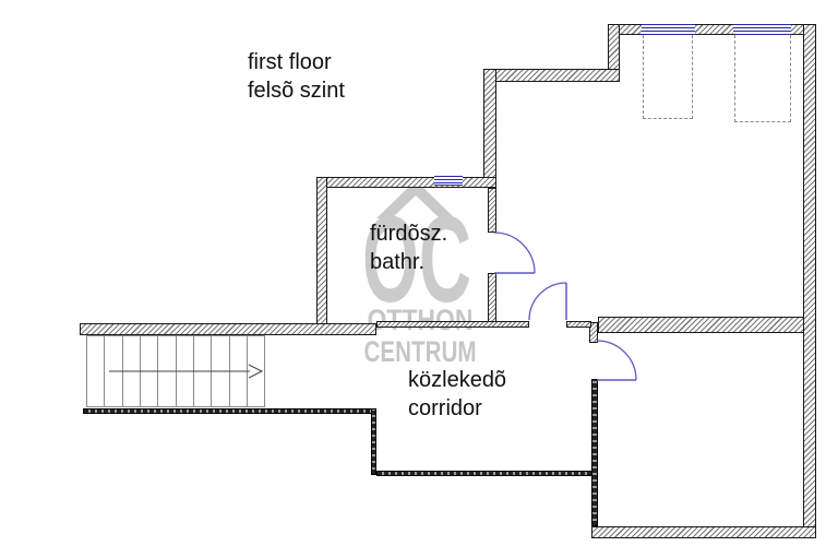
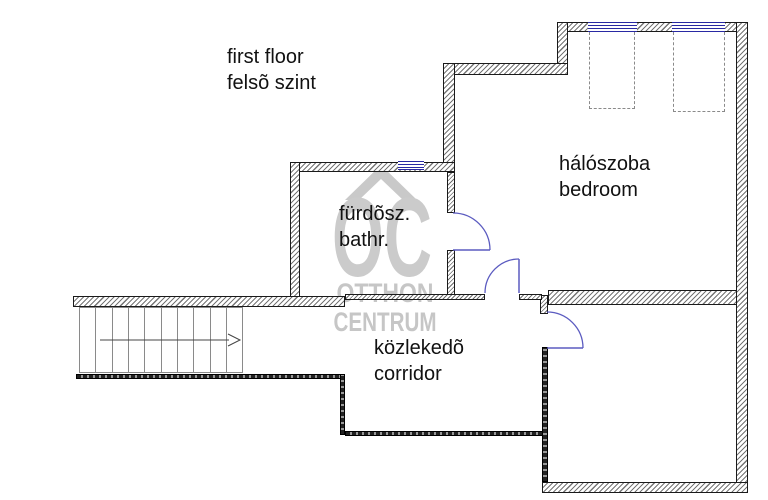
  OC
  OTTHON
  CENTRUM
  first floor
  felsõ szint
  fürdõsz.
  bathr.
+ hálószoba
+ bedroom
  közlekedõ
  corridor
